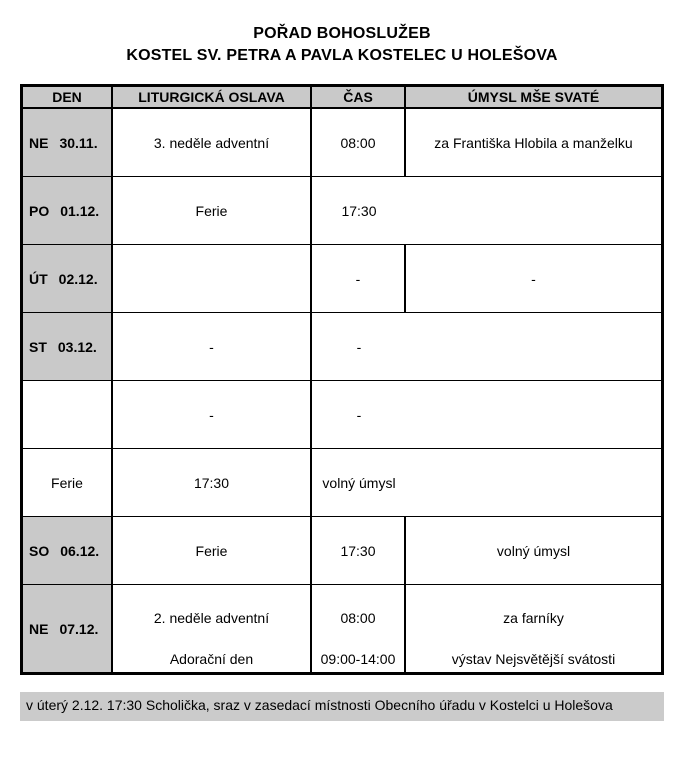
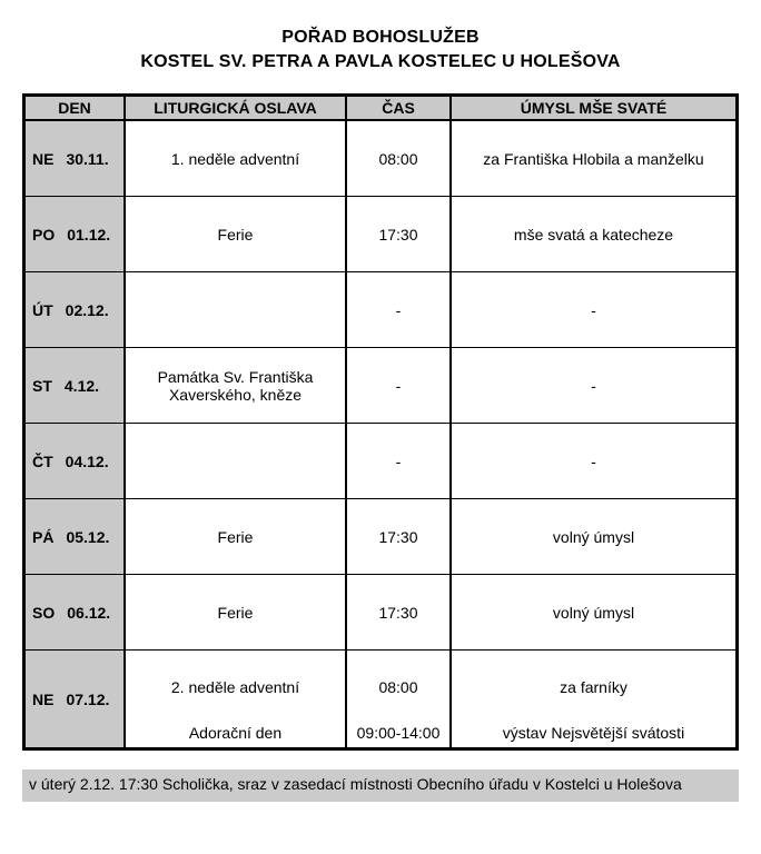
  POŘAD BOHOSLUŽEB
  KOSTEL SV. PETRA A PAVLA KOSTELEC U HOLEŠOVA
  DEN
  LITURGICKÁ OSLAVA
  ČAS
  ÚMYSL MŠE SVATÉ
  NE
  30.11.
- 3. neděle adventní
+ 1. neděle adventní
  08:00
  za Františka Hlobila a manželku
  PO
  01.12.
  Ferie
  17:30
+ mše svatá a katecheze
  ÚT
  02.12.
  -
  -
  ST
- 03.12.
+ 4.12.
+ Památka Sv. Františka Xaverského, kněze
  -
  -
+ ČT
+ 04.12.
  -
  -
+ PÁ
+ 05.12.
  Ferie
  17:30
  volný úmysl
  SO
  06.12.
  Ferie
  17:30
  volný úmysl
  NE
  07.12.
  2. neděle adventní
  Adorační den
  08:00
  09:00-14:00
  za farníky
  výstav Nejsvětější svátosti
  v úterý 2.12. 17:30 Scholička, sraz v zasedací místnosti Obecního úřadu v Kostelci u Holešova
